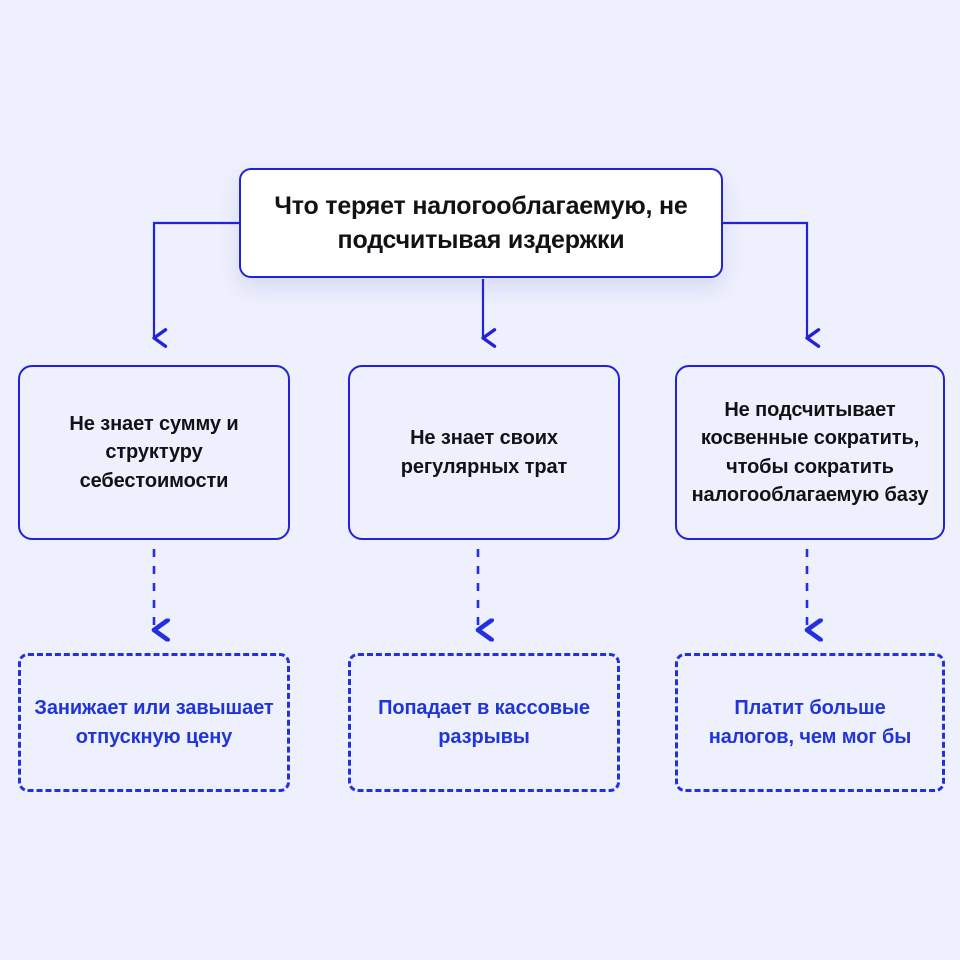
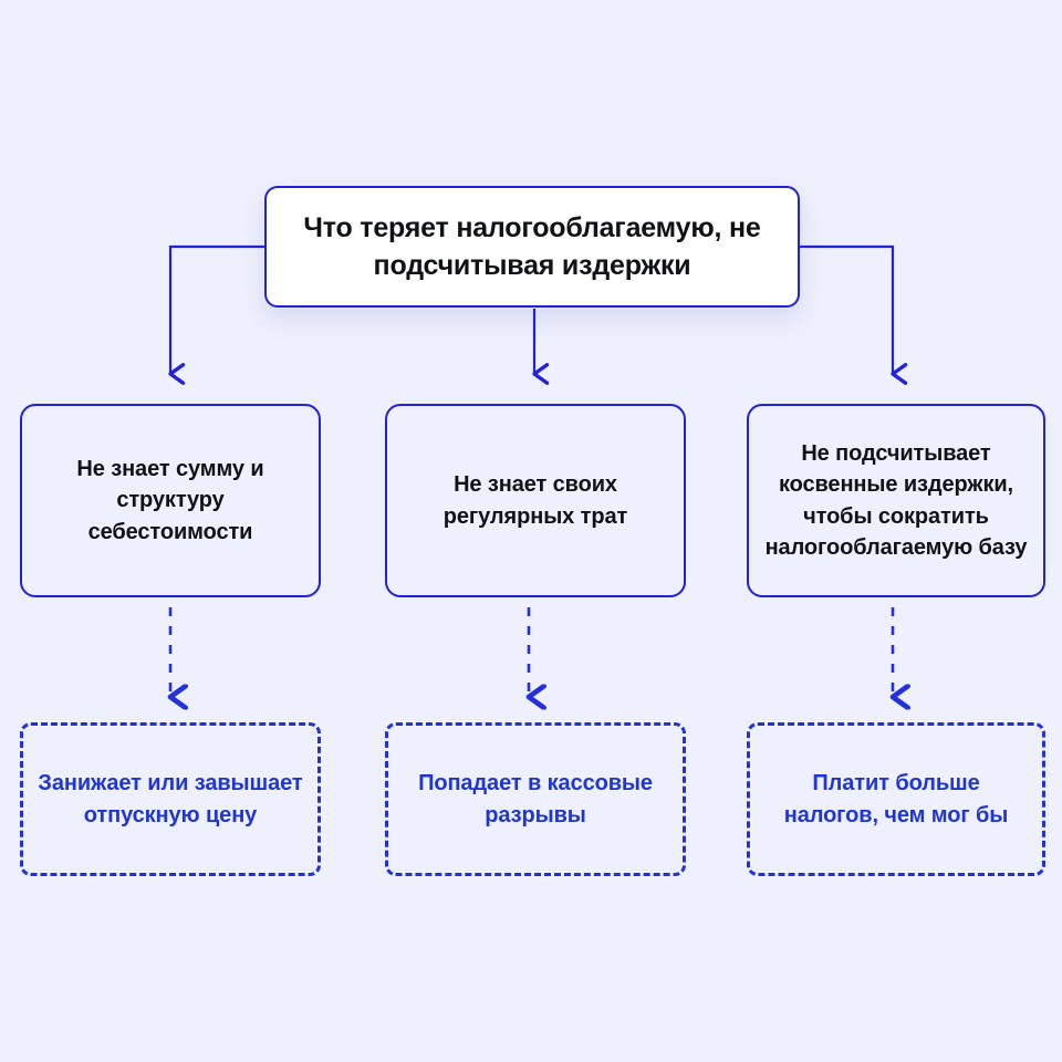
  Что теряет налогооблагаемую, не подсчитывая издержки
  Не знает сумму и структуру себестоимости
  Не знает своих регулярных трат
- Не подсчитывает косвенные сократить, чтобы сократить налогооблагаемую базу
+ Не подсчитывает косвенные издержки, чтобы сократить налогооблагаемую базу
  Занижает или завышает отпускную цену
  Попадает в кассовые разрывы
  Платит больше налогов, чем мог бы
